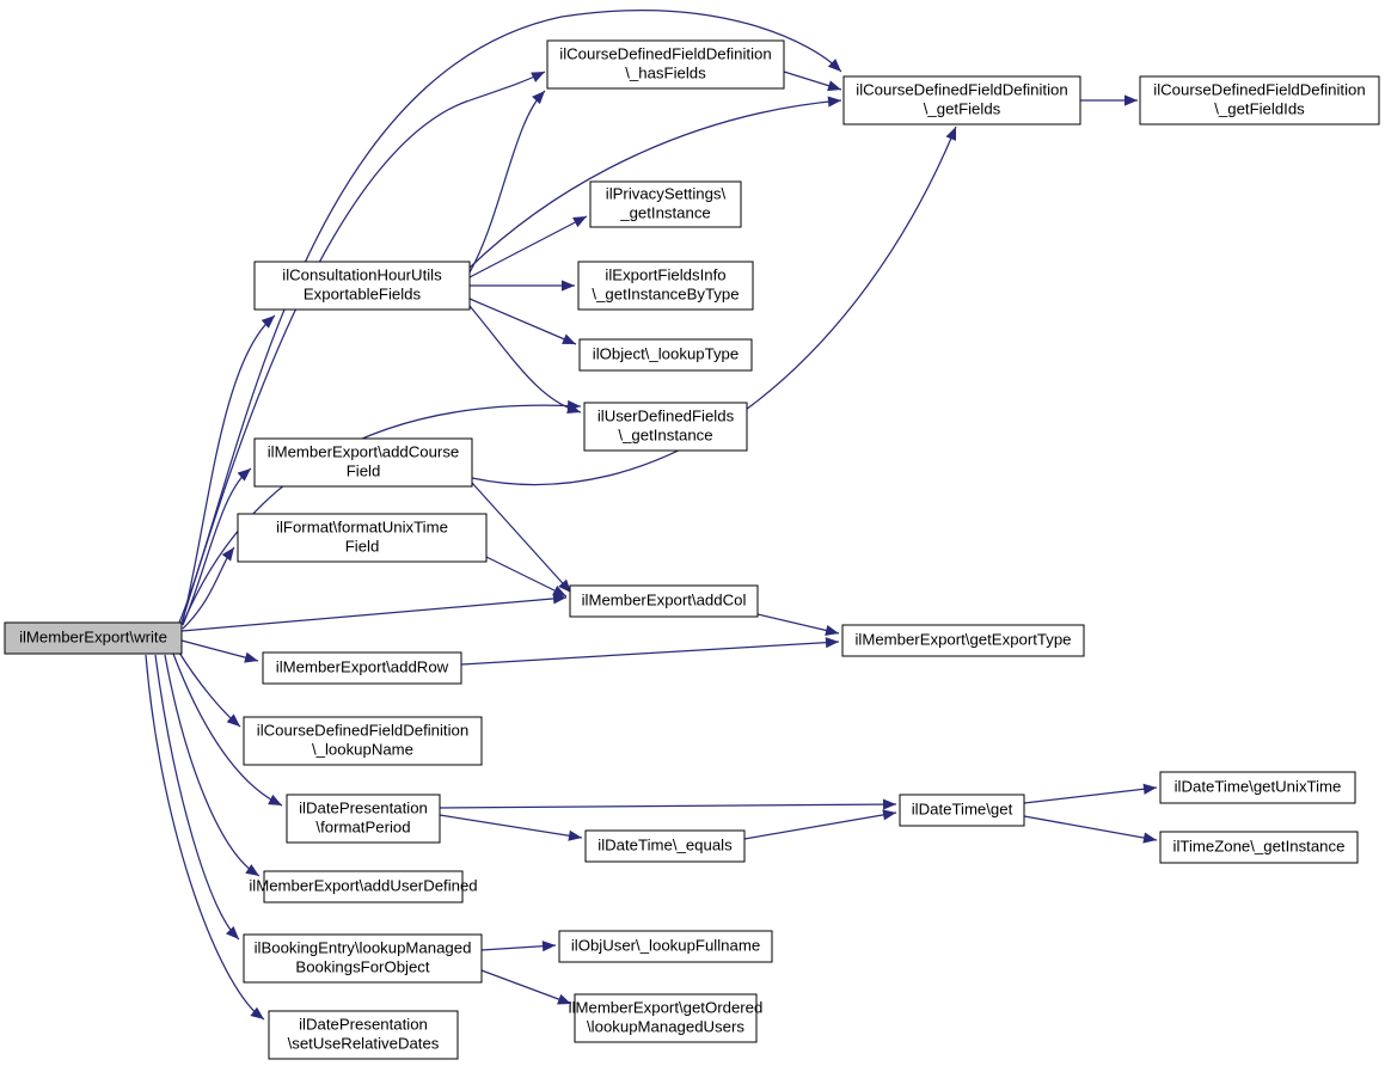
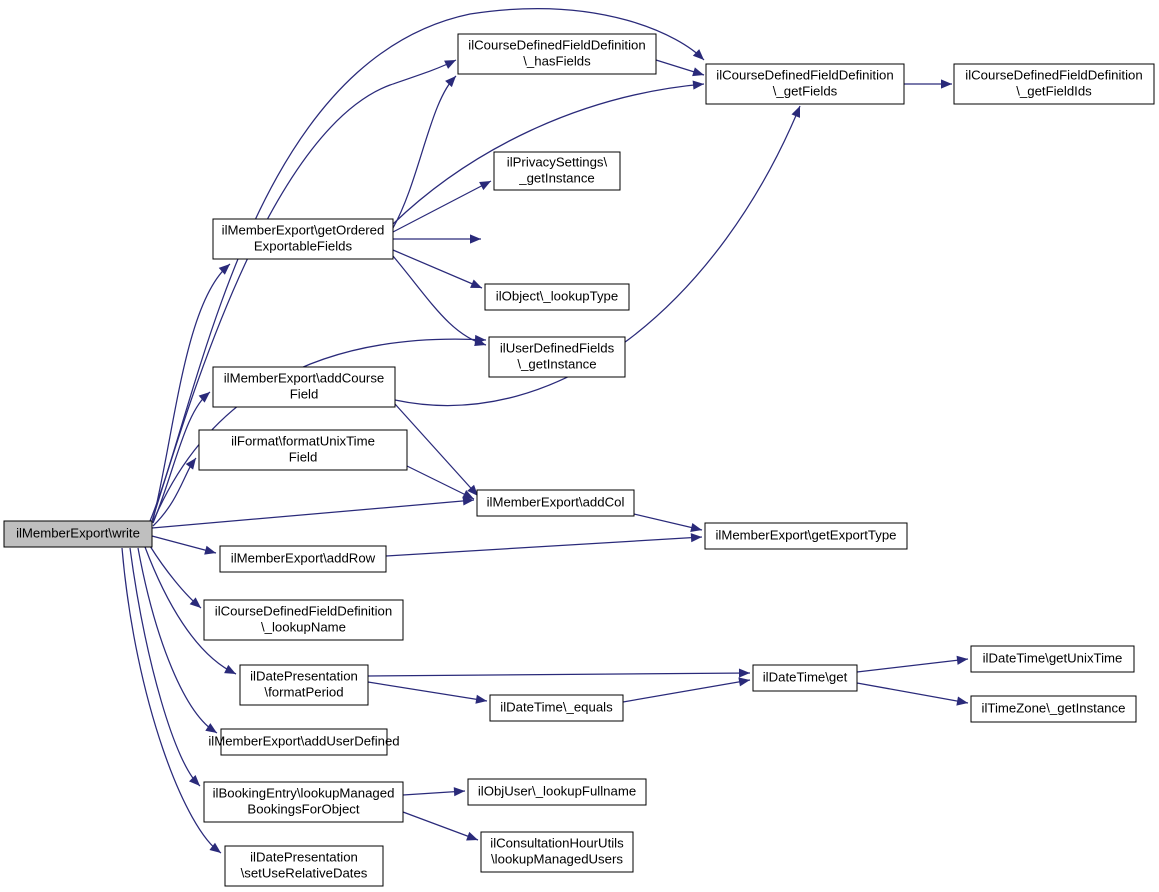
  ilMemberExport\write
  ilCourseDefinedFieldDefinition
  \_hasFields
  ilCourseDefinedFieldDefinition
  \_getFields
  ilCourseDefinedFieldDefinition
  \_getFieldIds
- ilConsultationHourUtils
+ ilMemberExport\getOrdered
  ExportableFields
  ilPrivacySettings\
  _getInstance
- ilExportFieldsInfo
- \_getInstanceByType
  ilObject\_lookupType
  ilUserDefinedFields
  \_getInstance
  ilMemberExport\addCourse
  Field
  ilFormat\formatUnixTime
  Field
  ilMemberExport\addCol
  ilMemberExport\getExportType
  ilMemberExport\addRow
  ilCourseDefinedFieldDefinition
  \_lookupName
  ilDatePresentation
  \formatPeriod
  ilDateTime\_equals
  ilDateTime\get
  ilDateTime\getUnixTime
  ilTimeZone\_getInstance
  ilMemberExport\addUserDefined
  ilBookingEntry\lookupManaged
  BookingsForObject
  ilObjUser\_lookupFullname
- ilMemberExport\getOrdered
+ ilConsultationHourUtils
  \lookupManagedUsers
  ilDatePresentation
  \setUseRelativeDates
